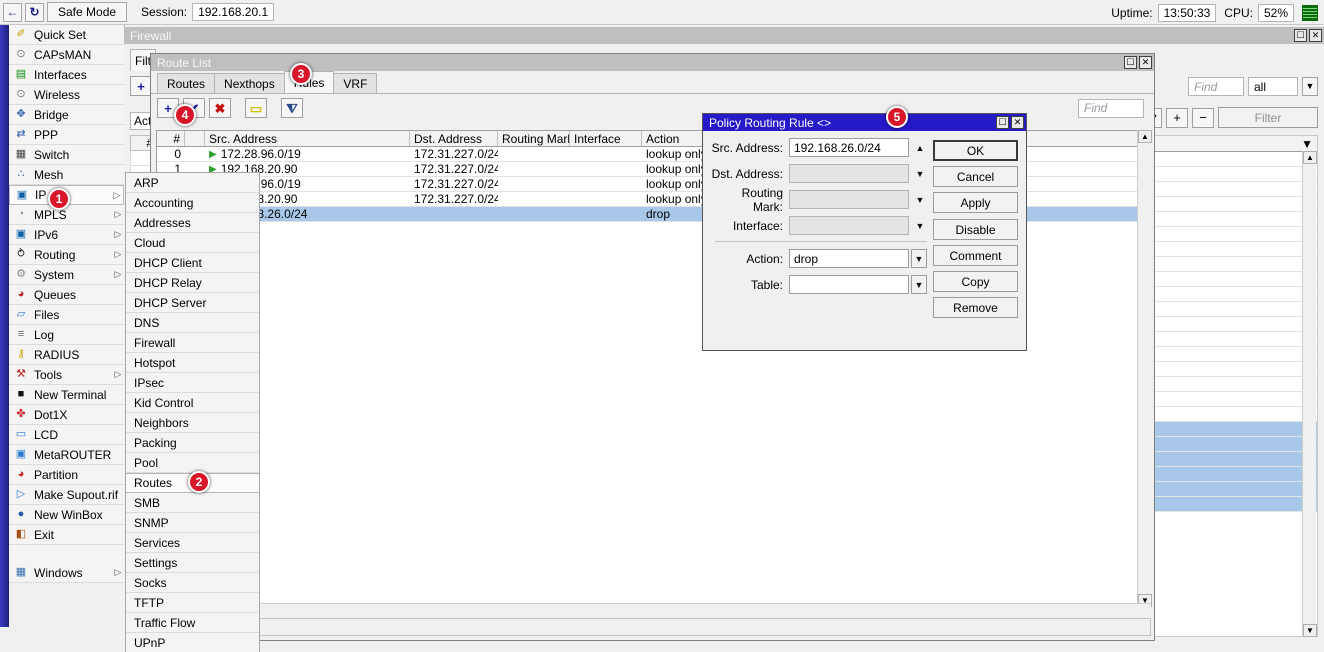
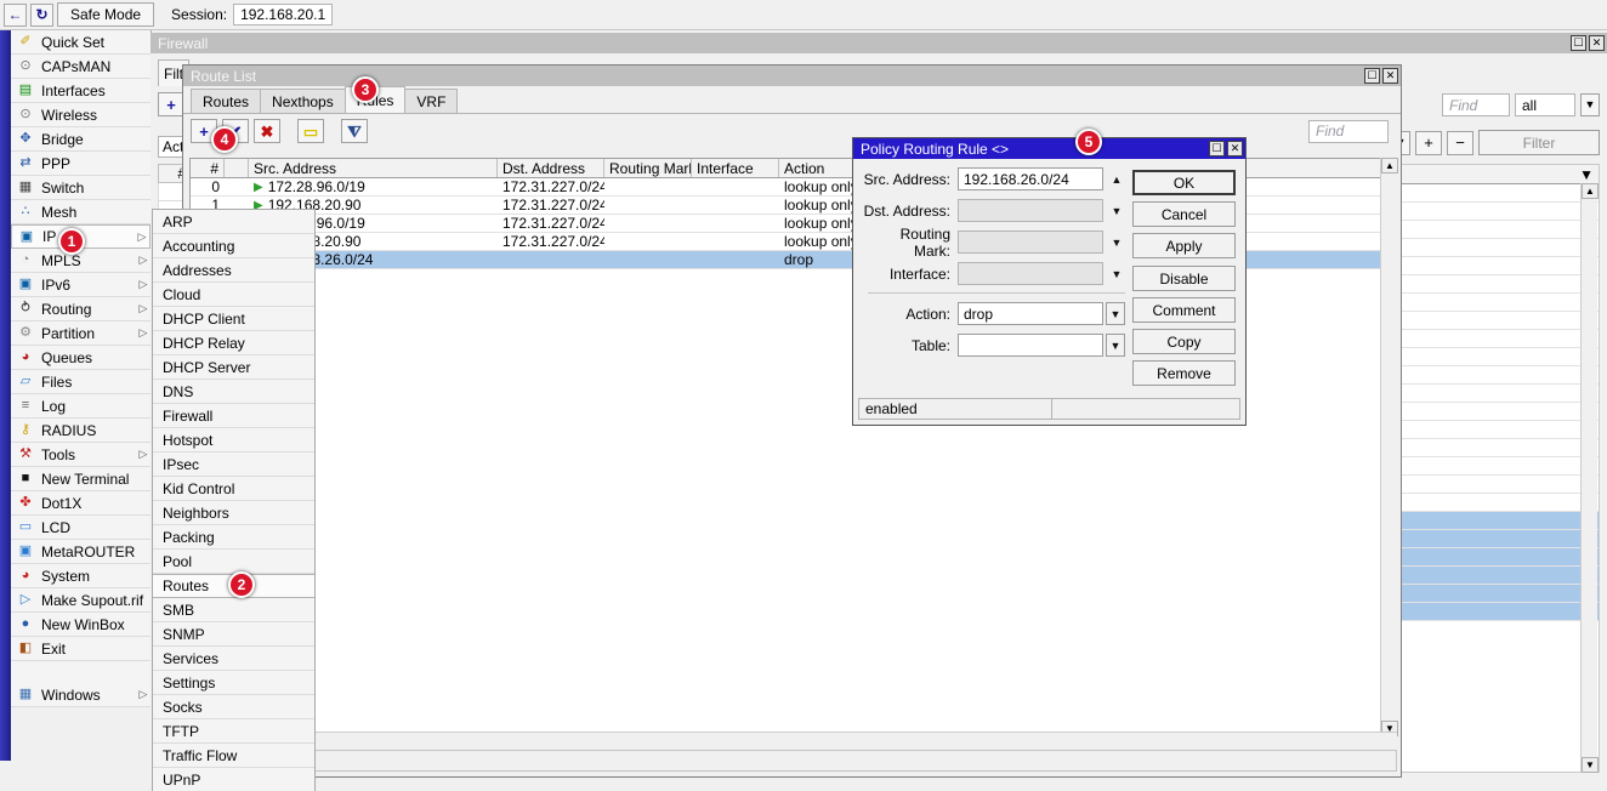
  ←
  ↻
  Safe Mode
  Session:
  192.168.20.1
- Uptime:
- 13:50:33
- CPU:
- 52%
  ✐
  Quick Set
  ⊙
  CAPsMAN
  ▤
  Interfaces
  ⊙
  Wireless
  ✥
  Bridge
  ⇄
  PPP
  ▦
  Switch
  ∴
  Mesh
  ▣
  IP
  ▷
  ◔
  MPLS
  ▷
  ▣
  IPv6
  ▷
  ⥁
  Routing
  ▷
  ⚙
- System
+ Partition
  ▷
  ◕
  Queues
  ▱
  Files
  ≡
  Log
  ⚷
  RADIUS
  ⚒
  Tools
  ▷
  ■
  New Terminal
  ✤
  Dot1X
  ▭
  LCD
  ▣
  MetaROUTER
  ◕
- Partition
+ System
  ▷
  Make Supout.rif
  ●
  New WinBox
  ◧
  Exit
  ▦
  Windows
  ▷
  Firewall
  ☐
  ✕
  Fil
  +
  Find
  all
  ▼
  +
  −
  Filter
  ▼
  ▲
  ▼
  Route List
  ☐
  ✕
  Routes
  Nexthops
  VRF
  +
  ✖
  ▭
  ⧨
  Find
  #
  Src. Address
  Dst. Address
  Routing Mar
  Interface
  Action
  0
  ▶
  172.28.96.0/19
  172.31.227.0/24
  1
  ▶
  192.168.20.90
  172.31.227.0/24
  172.31.227.0/24
  172.31.227.0/24
  drop
  ▲
  ▼
  ARP
  Accounting
  Addresses
  Cloud
  DHCP Client
  DHCP Relay
  DHCP Server
  DNS
  Firewall
  Hotspot
  IPsec
  Kid Control
  Neighbors
  Packing
  Pool
  Routes
  SMB
  SNMP
  Services
  Settings
  Socks
  TFTP
  Traffic Flow
  UPnP
  Policy Routing Rule <>
  ☐
  ✕
  Src. Address:
  192.168.26.0/24
  ▲
  Dst. Address:
  ▼
  Routing Mark:
  ▼
  Interface:
  ▼
  Action:
  drop
  ▼
  Table:
  ▼
  OK
  Cancel
  Apply
  Disable
  Comment
  Copy
  Remove
+ enabled
  1
  2
  3
  4
  5
